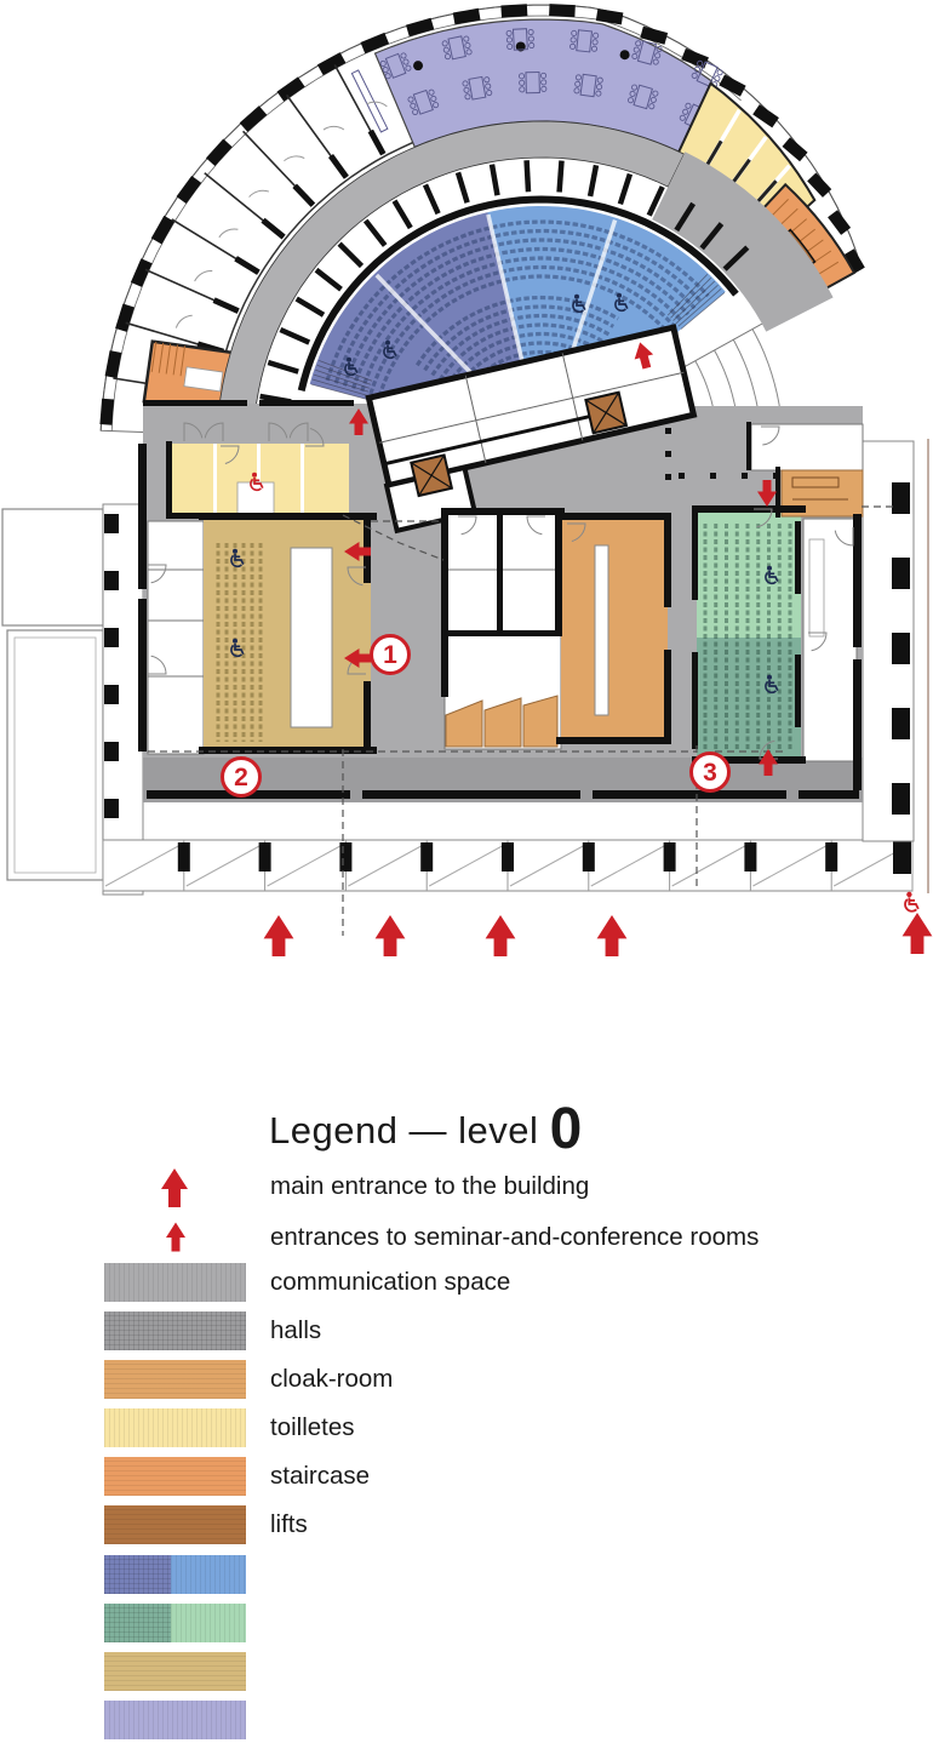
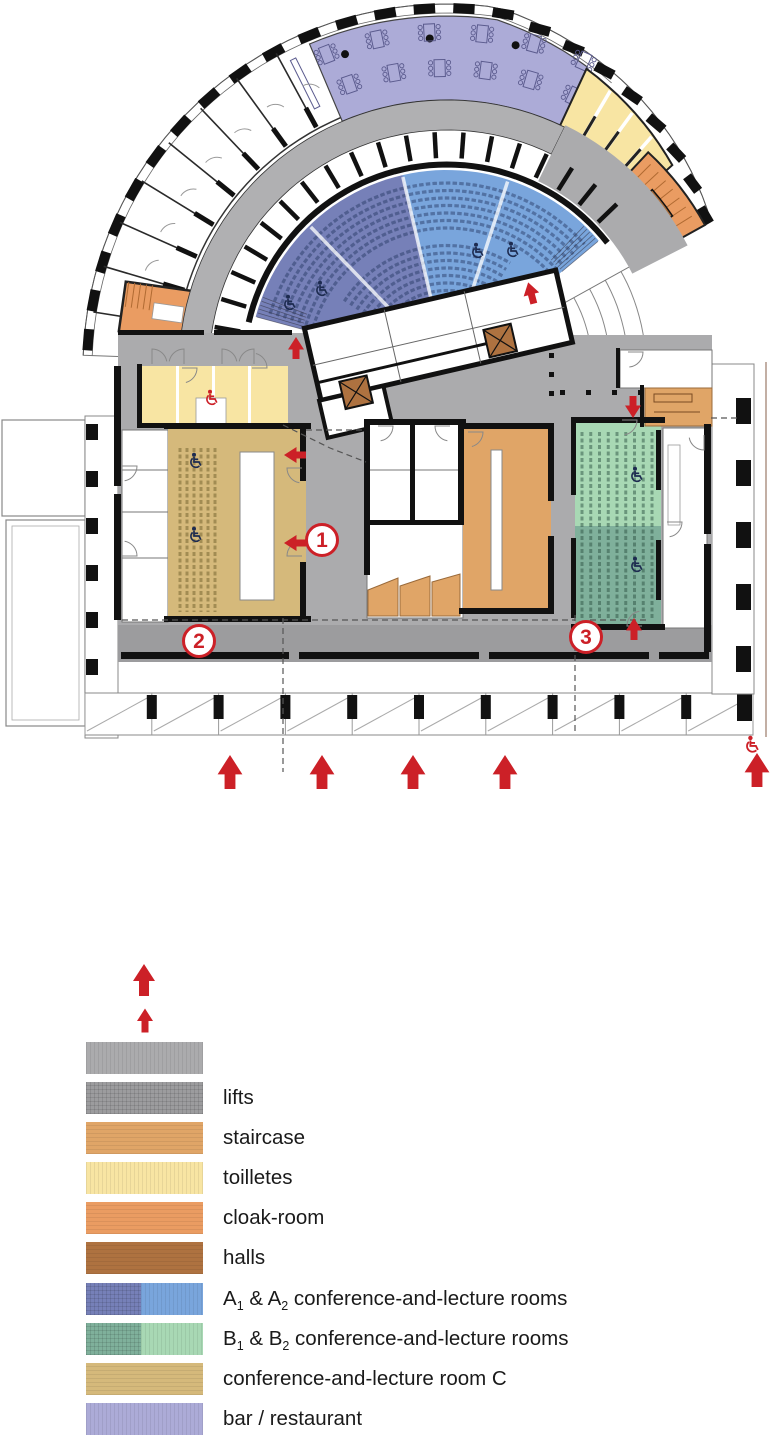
  1
  2
  3
- Legend — level 0
- main entrance to the building
- entrances to seminar-and-conference rooms
- communication space
- halls
+ lifts
- cloak-room
+ staircase
  toilletes
- staircase
+ cloak-room
- lifts
+ halls
+ A1 & A2 conference-and-lecture rooms
+ B1 & B2 conference-and-lecture rooms
+ conference-and-lecture room C
+ bar / restaurant
